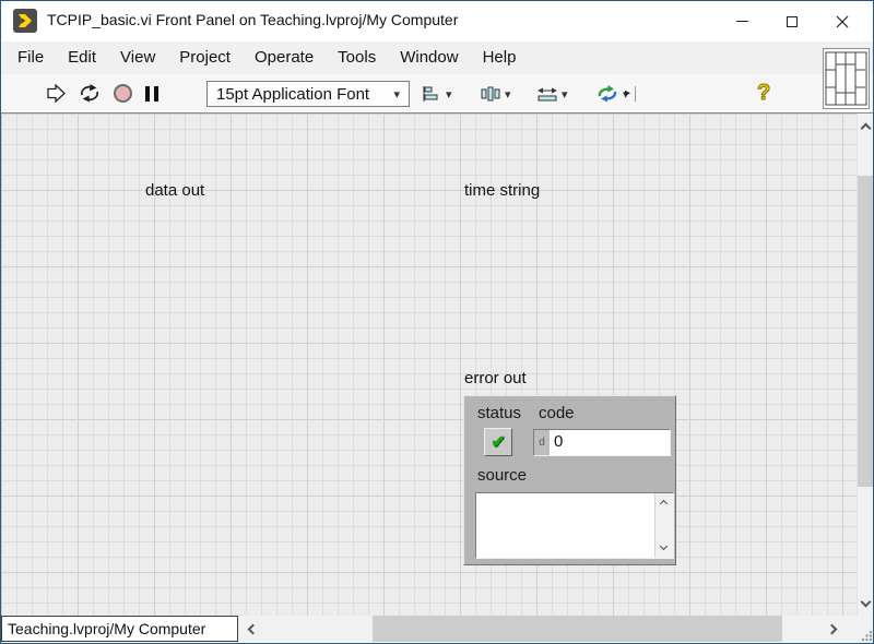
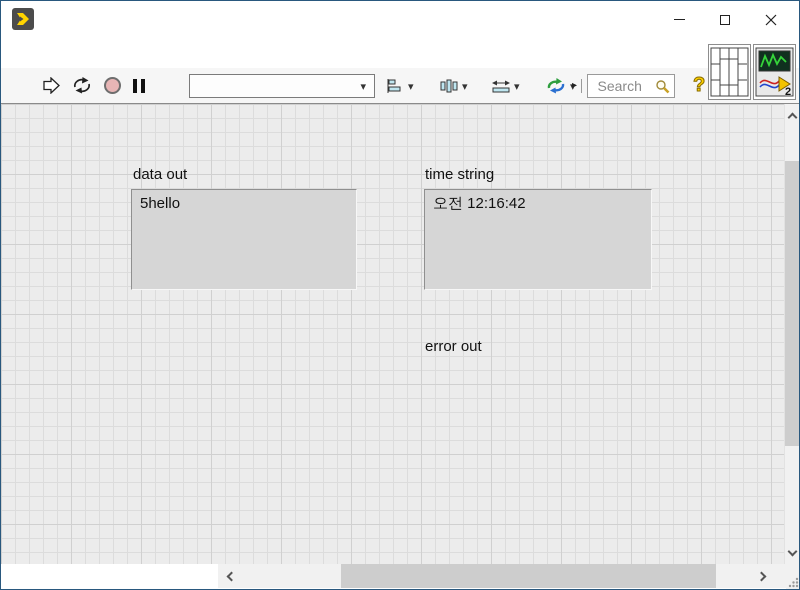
- TCPIP_basic.vi Front Panel on Teaching.lvproj/My Computer
- File
- Edit
- View
- Project
- Operate
- Tools
- Window
- Help
- 15pt Application Font
  ▾
  ▾
  ▾
  ▾
  ▾
  ▸
+ Search
  ?
+ 2
  data out
+ 5hello
  time string
+ 오전 12:16:42
  error out
- status
- ✔
- code
- d
- 0
- source
- Teaching.lvproj/My Computer
